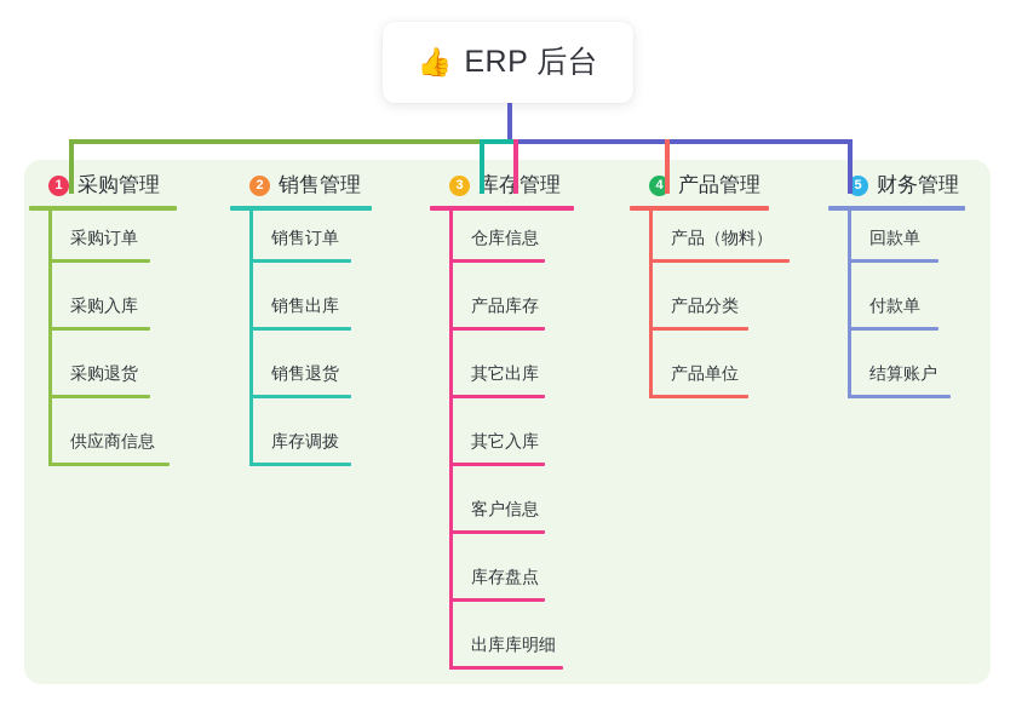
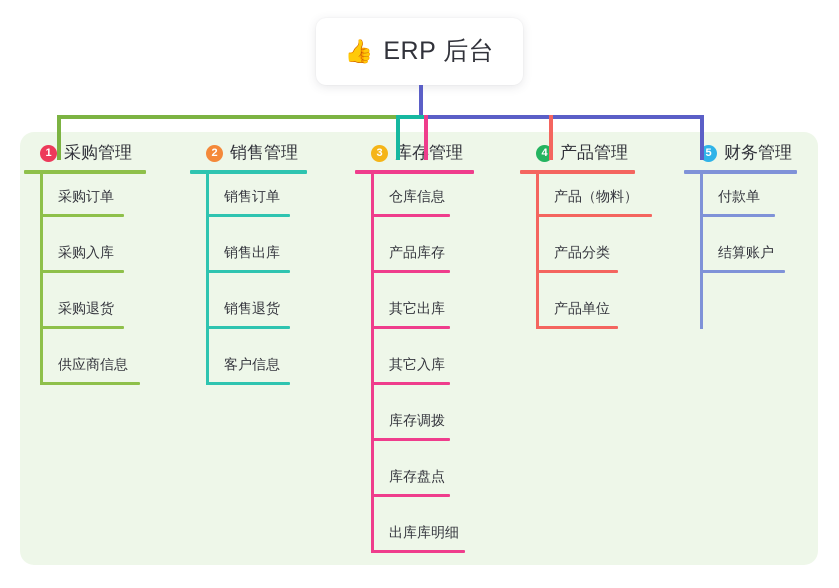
  👍
  ERP 后台
  1
  采购管理
  采购订单
  采购入库
  采购退货
  供应商信息
  2
  销售管理
  销售订单
  销售出库
  销售退货
- 库存调拨
+ 客户信息
  3
  库存管理
  仓库信息
  产品库存
  其它出库
  其它入库
- 客户信息
+ 库存调拨
  库存盘点
  出库库明细
  4
  产品管理
  产品（物料）
  产品分类
  产品单位
  5
  财务管理
- 回款单
  付款单
  结算账户
